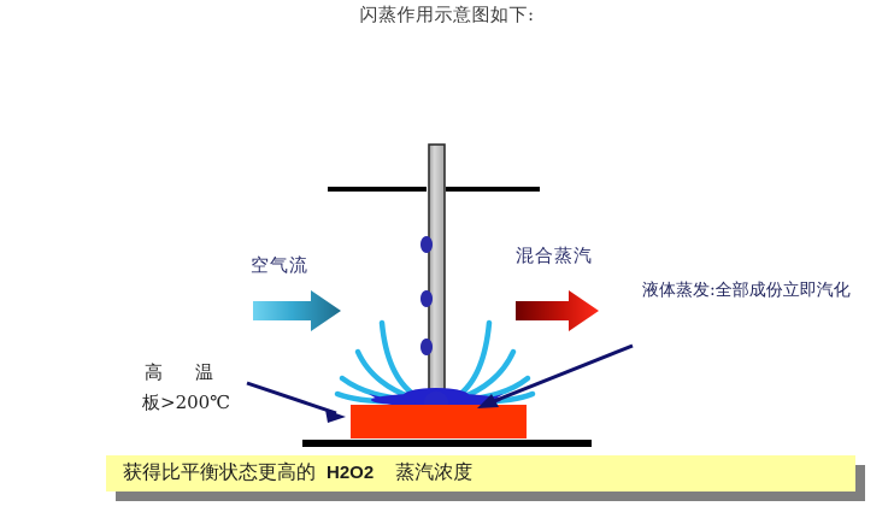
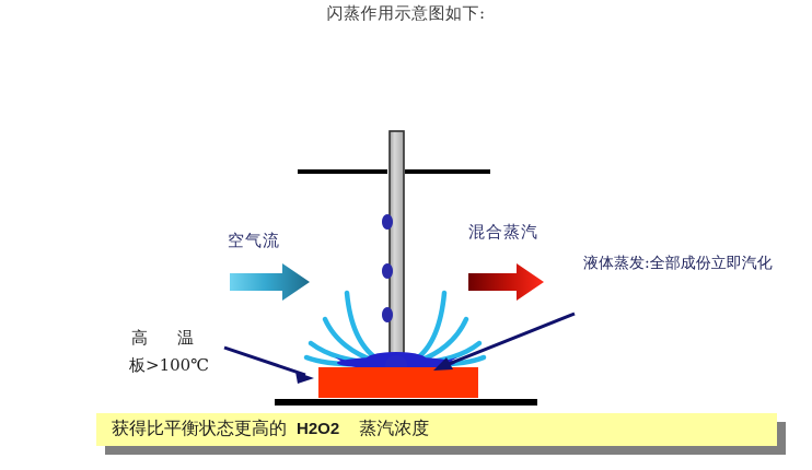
  闪蒸作用示意图如下:
  空气流
  混合蒸汽
  液体蒸发:全部成份立即汽化
  高 温
- 板>200℃
+ 板>100℃
  获得比平衡状态更高的 H2O2 蒸汽浓度
